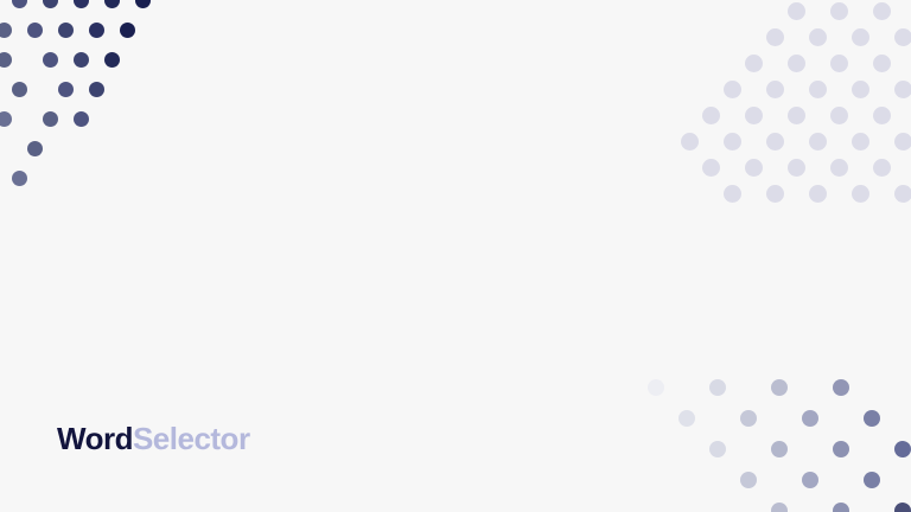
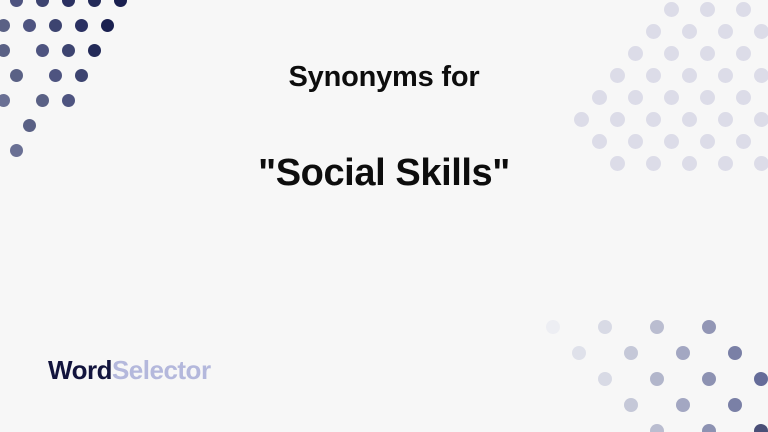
+ Synonyms for
+ "Social Skills"
  WordSelector
